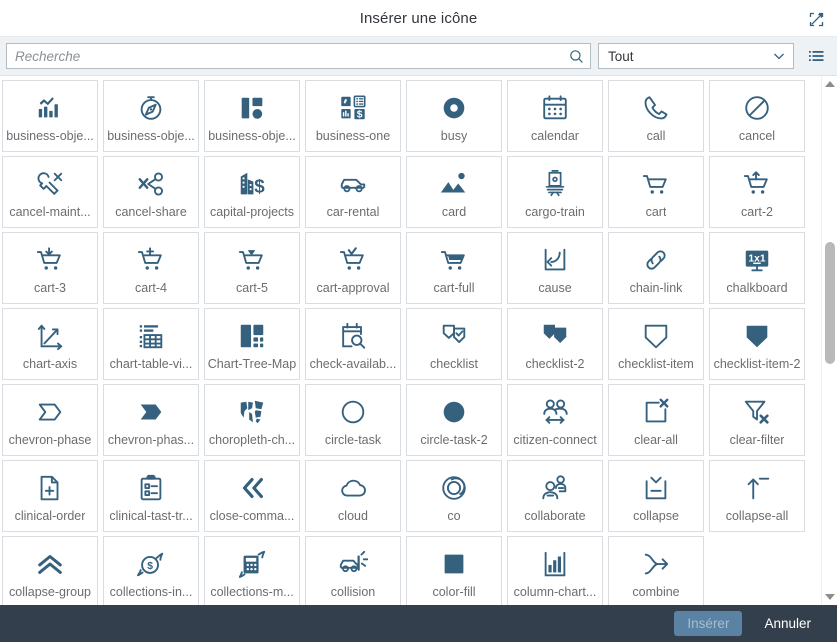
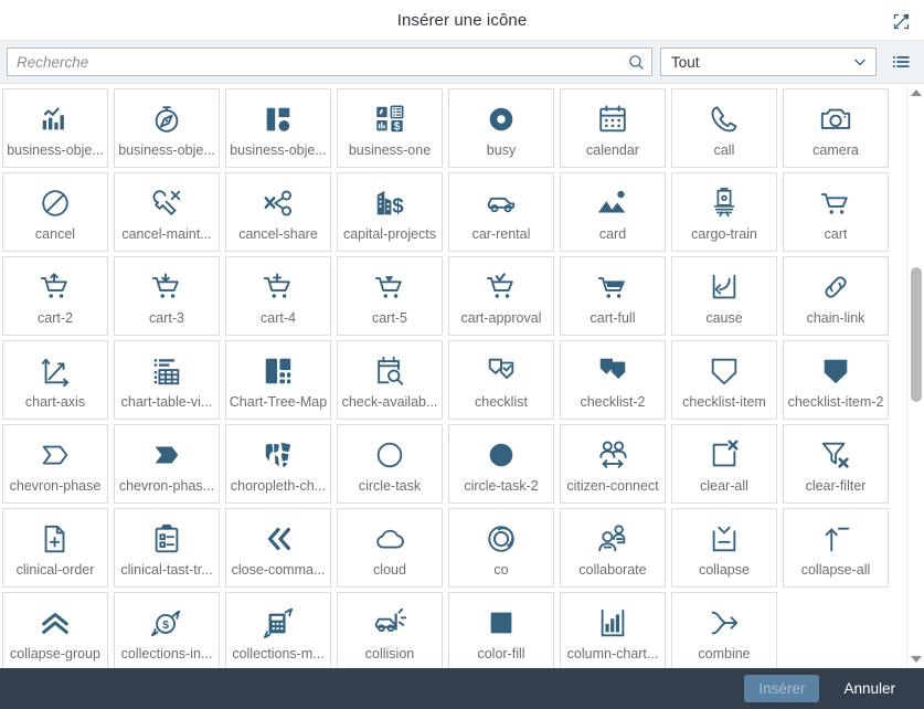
  Insérer une icône
  Recherche
  Tout
  business-obje...
  business-obje...
  business-obje...
  $
  business-one
  busy
  calendar
  call
+ camera
  cancel
  cancel-maint...
  cancel-share
  $
  capital-projects
  car-rental
  card
  cargo-train
  cart
  cart-2
  cart-3
  cart-4
  cart-5
  cart-approval
  cart-full
  cause
  chain-link
- 1x1
- chalkboard
  chart-axis
  chart-table-vi...
  Chart-Tree-Map
  check-availab...
  checklist
  checklist-2
  checklist-item
  checklist-item-2
  chevron-phase
  chevron-phas...
  choropleth-ch...
  circle-task
  circle-task-2
  citizen-connect
  clear-all
  clear-filter
  clinical-order
  clinical-tast-tr...
  close-comma...
  cloud
  co
  collaborate
  collapse
  collapse-all
  collapse-group
  $
  collections-in...
  collections-m...
  collision
  color-fill
  column-chart...
  combine
  Insérer
  Annuler
